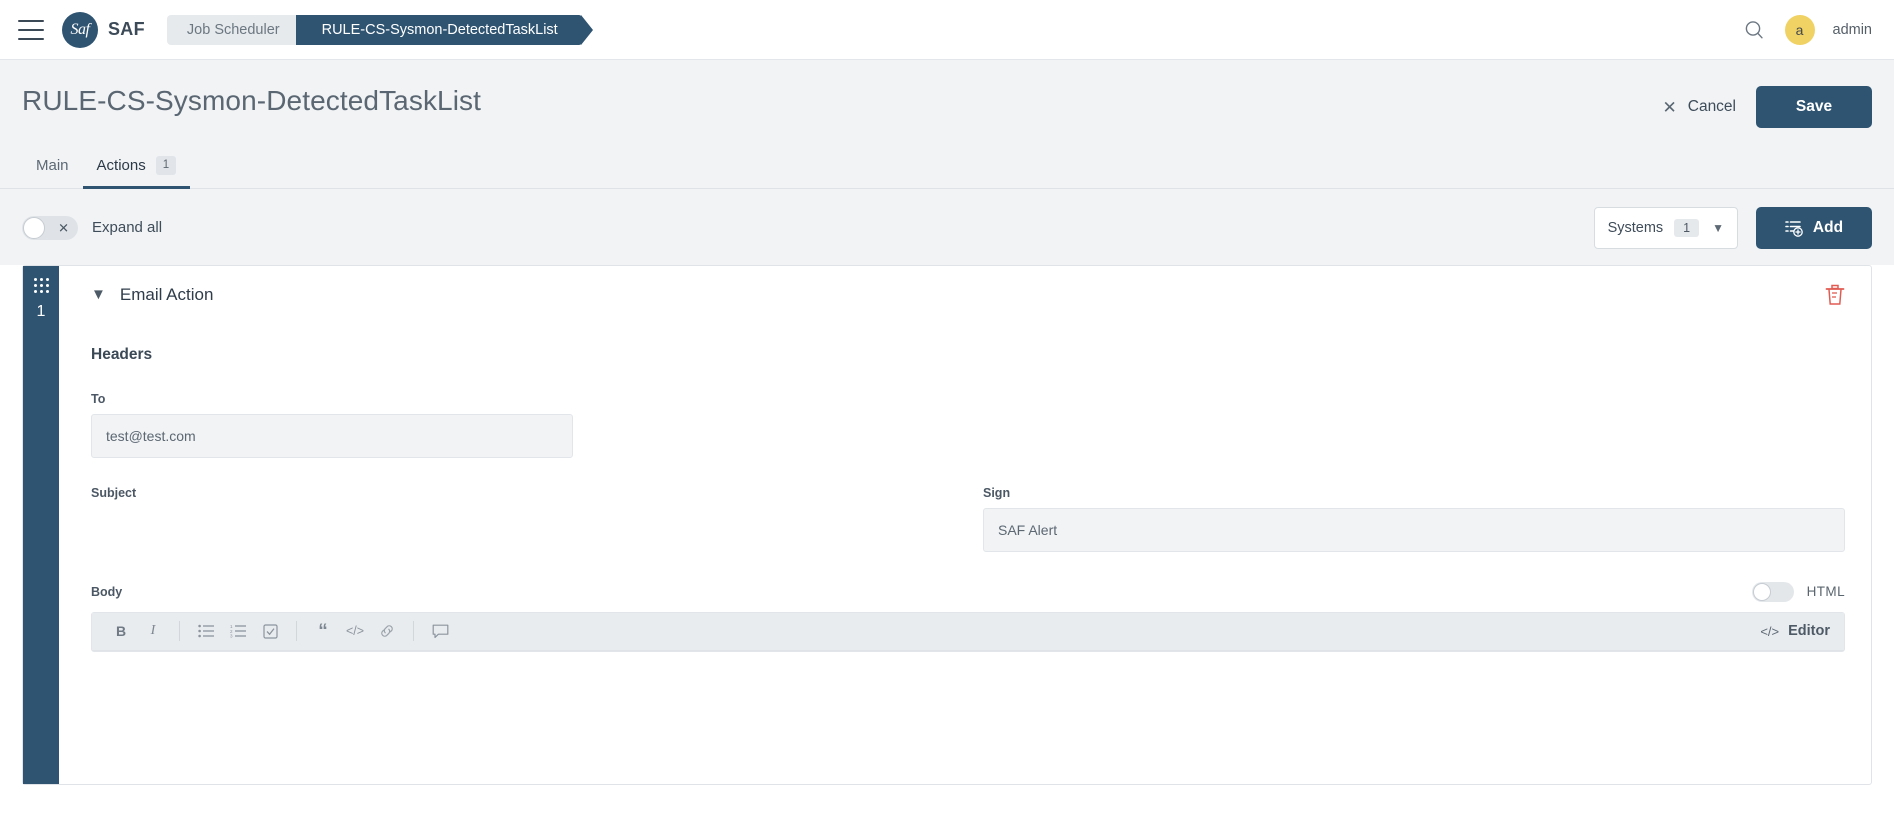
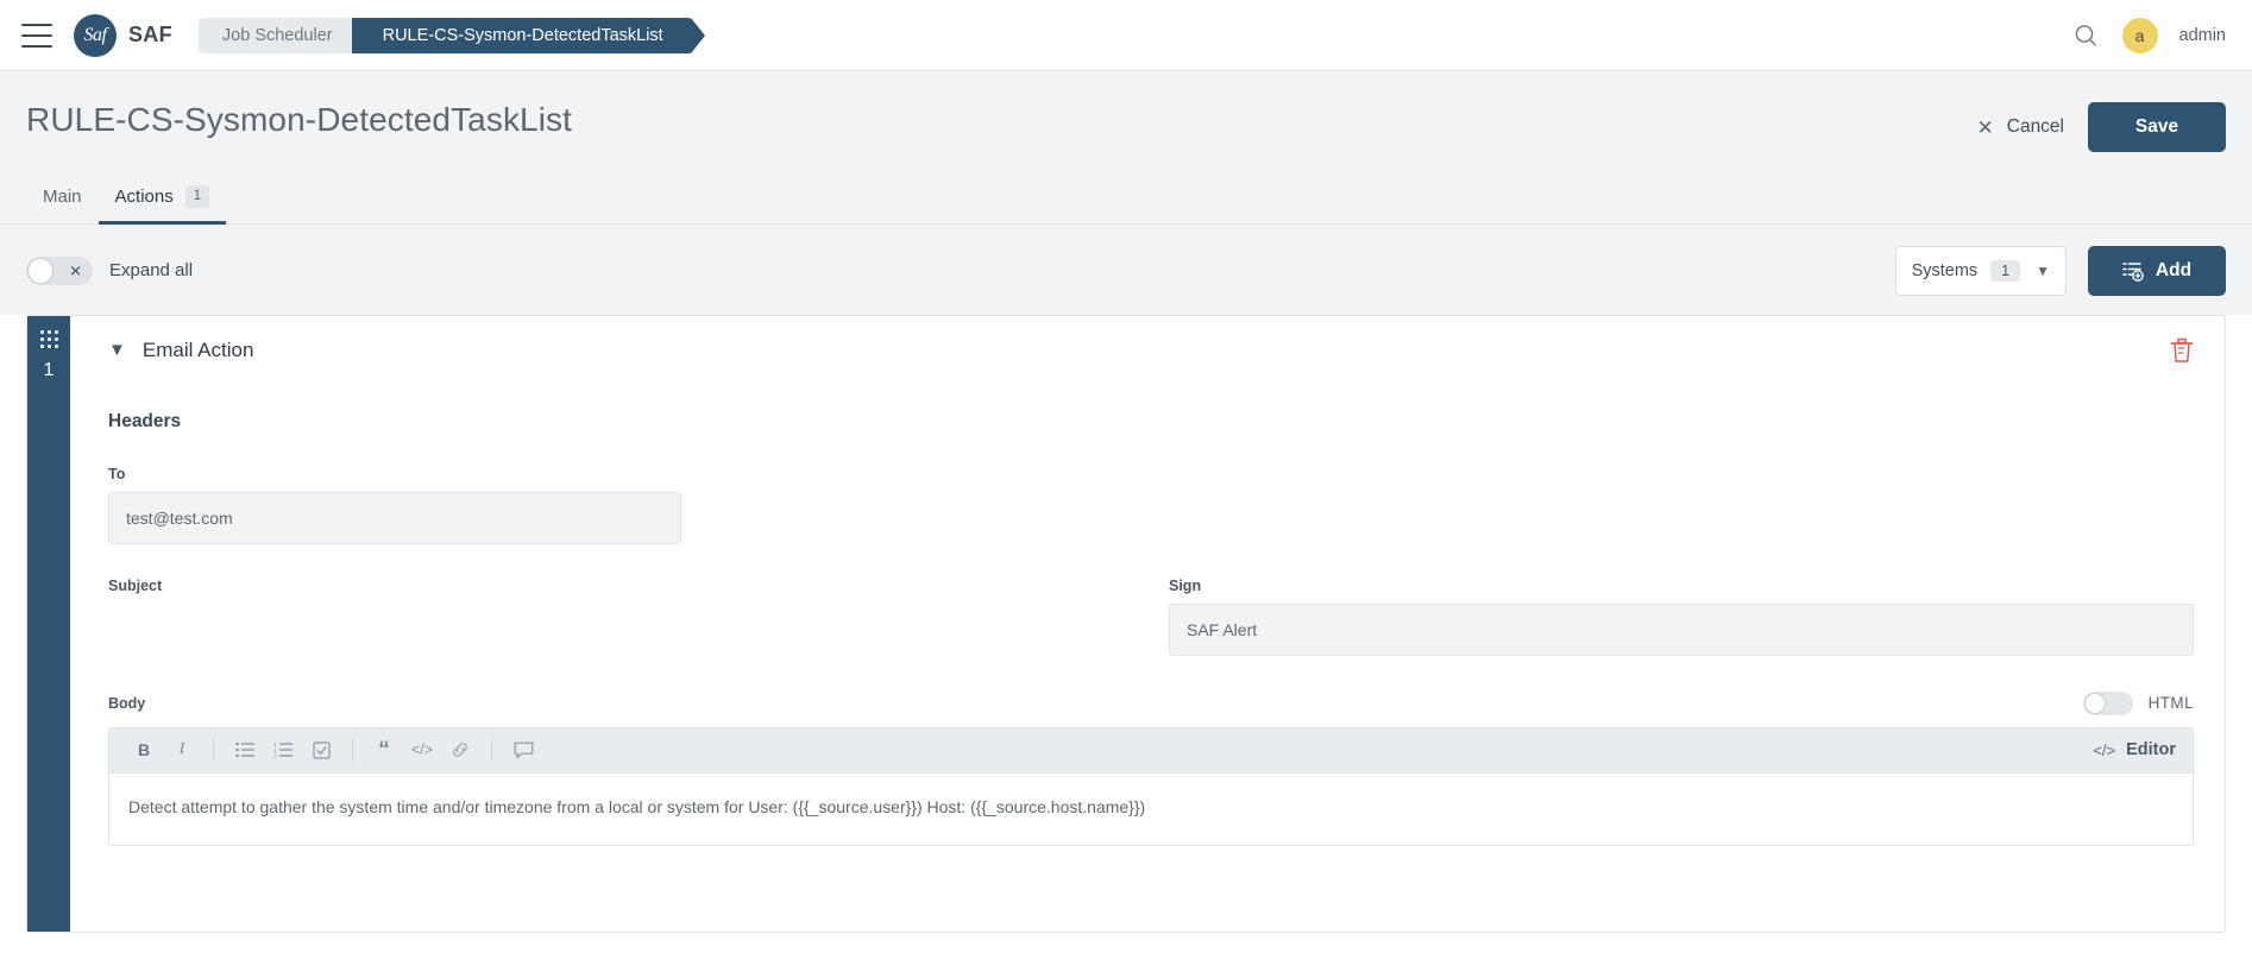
  Saf
  SAF
  Job Scheduler
  RULE-CS-Sysmon-DetectedTaskList
  a
  admin
  RULE-CS-Sysmon-DetectedTaskList
  ✕
  Cancel
  Save
  Main
  Actions
  1
  ✕
  Expand all
  Systems
  1
  ▼
  Add
  1
  ▼
  Email Action
  Headers
  To
  test@test.com
  Subject
  Sign
  SAF Alert
  Body
  HTML
  B
  I
  “
  </>
  </>
  Editor
+ Detect attempt to gather the system time and/or timezone from a local or system for User: ({{_source.user}}) Host: ({{_source.host.name}})
